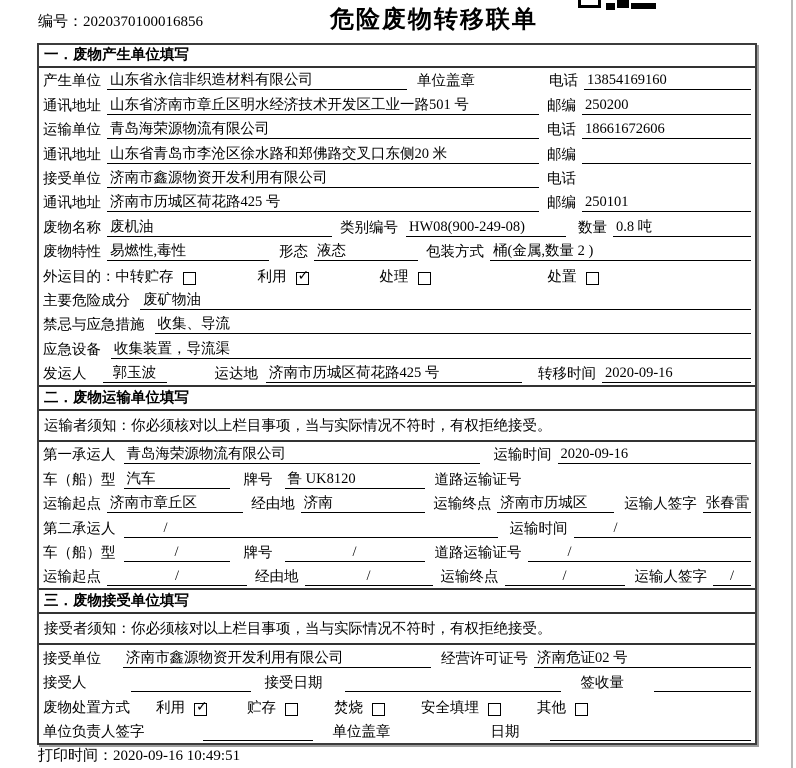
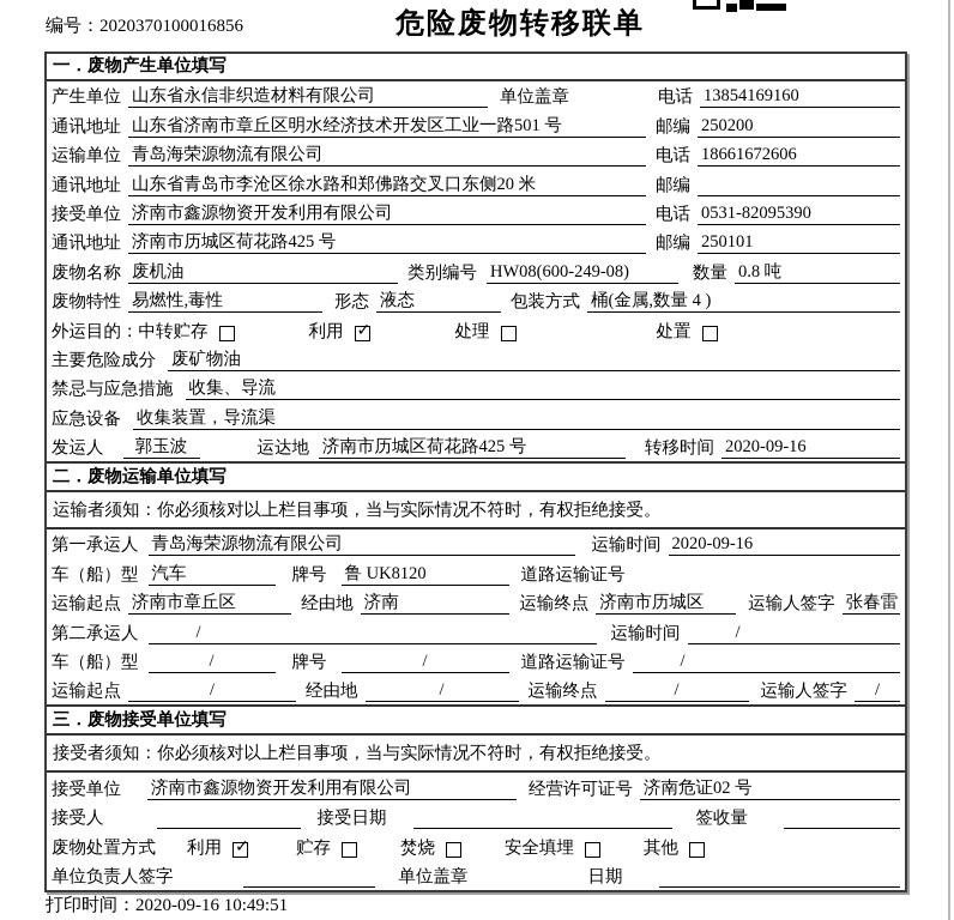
  编号：2020370100016856
  危险废物转移联单
  一．废物产生单位填写
  产生单位
  山东省永信非织造材料有限公司
  单位盖章
  电话
  13854169160
  通讯地址
  山东省济南市章丘区明水经济技术开发区工业一路501 号
  邮编
  250200
  运输单位
  青岛海荣源物流有限公司
  电话
  18661672606
  通讯地址
  山东省青岛市李沧区徐水路和郑佛路交叉口东侧20 米
  邮编
  接受单位
  济南市鑫源物资开发利用有限公司
  电话
+ 0531-82095390
  通讯地址
  济南市历城区荷花路425 号
  邮编
  250101
  废物名称
  废机油
  类别编号
- HW08(900-249-08)
+ HW08(600-249-08)
  数量
  0.8 吨
  废物特性
  易燃性,毒性
  形态
  液态
  包装方式
- 桶(金属,数量 2 )
+ 桶(金属,数量 4 )
  外运目的：
  中转贮存
  利用
  ✓
  处理
  处置
  主要危险成分
  废矿物油
  禁忌与应急措施
  收集、导流
  应急设备
  收集装置，导流渠
  发运人
  郭玉波
  运达地
  济南市历城区荷花路425 号
  转移时间
  2020-09-16
  二．废物运输单位填写
  运输者须知：你必须核对以上栏目事项，当与实际情况不符时，有权拒绝接受。
  第一承运人
  青岛海荣源物流有限公司
  运输时间
  2020-09-16
  车（船）型
  汽车
  牌号
  鲁 UK8120
  道路运输证号
  运输起点
  济南市章丘区
  经由地
  济南
  运输终点
  济南市历城区
  运输人签字
  张春雷
  第二承运人
  /
  运输时间
  /
  车（船）型
  /
  牌号
  /
  道路运输证号
  /
  运输起点
  /
  经由地
  /
  运输终点
  /
  运输人签字
  /
  三．废物接受单位填写
  接受者须知：你必须核对以上栏目事项，当与实际情况不符时，有权拒绝接受。
  接受单位
  济南市鑫源物资开发利用有限公司
  经营许可证号
  济南危证02 号
  接受人
  接受日期
  签收量
  废物处置方式
  利用
  ✓
  贮存
  焚烧
  安全填埋
  其他
  单位负责人签字
  单位盖章
  日期
  打印时间：2020-09-16 10:49:51
